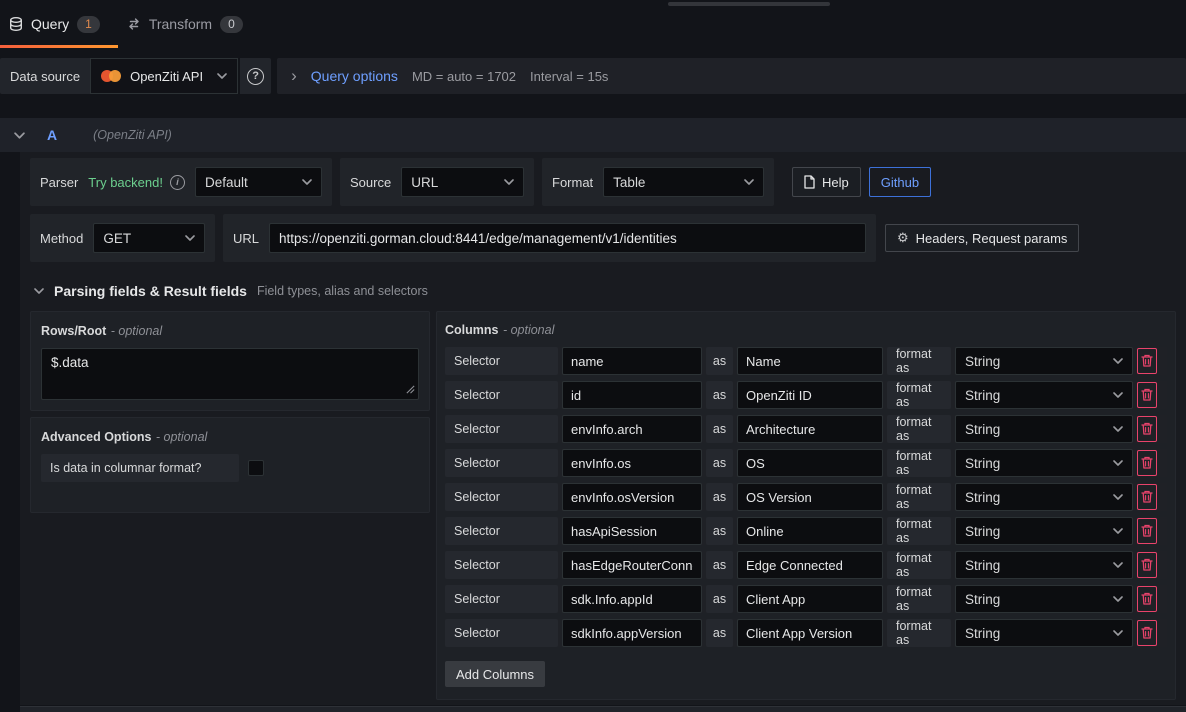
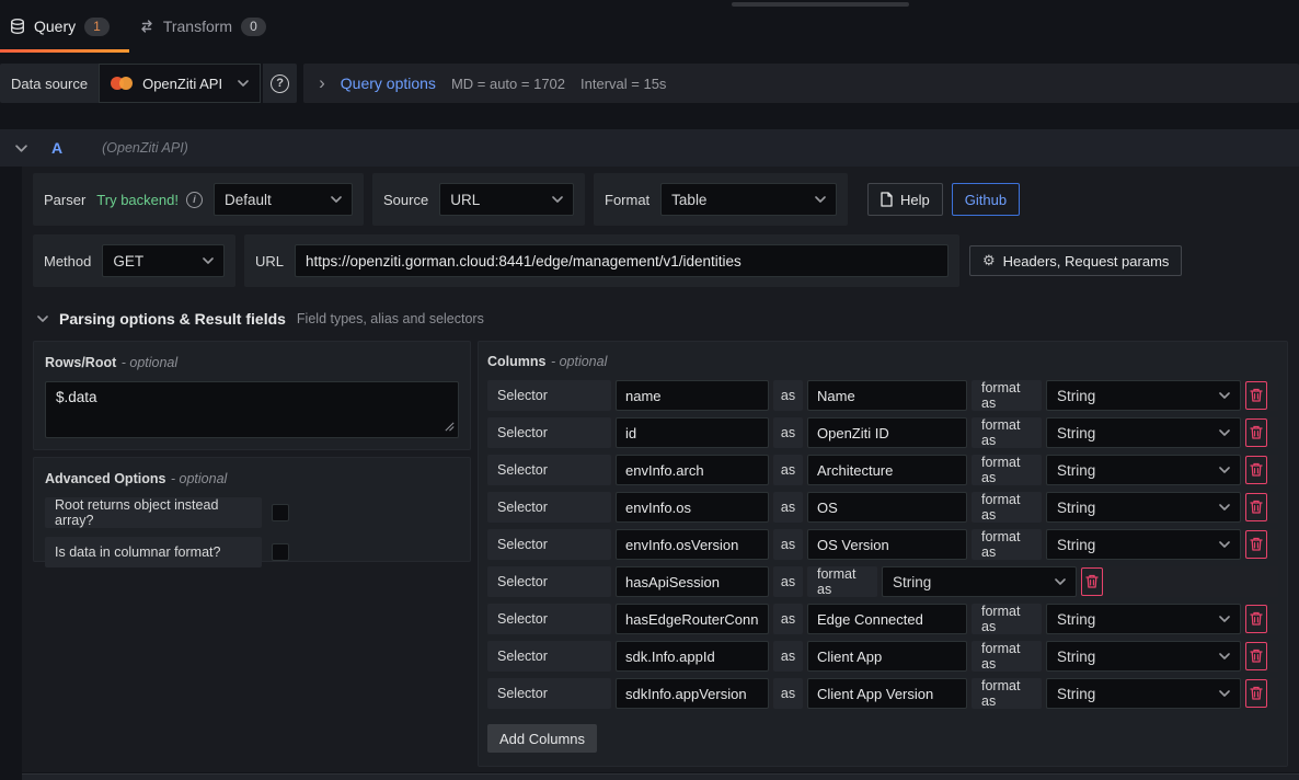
  Query
  1
  Transform
  0
  Data source
  OpenZiti API
  ?
  ›
  Query options
  MD = auto = 1702
  Interval = 15s
  A
  (OpenZiti API)
  Parser
  Try backend!
  i
  Default
  Source
  URL
  Format
  Table
  Help
  Github
  Method
  GET
  URL
  https://openziti.gorman.cloud:8441/edge/management/v1/identities
  ⚙
  Headers, Request params
- Parsing fields & Result fields
+ Parsing options & Result fields
  Field types, alias and selectors
  Rows/Root - optional
  $.data
  Advanced Options - optional
+ Root returns object instead array?
  Is data in columnar format?
  Columns - optional
  Selector
  name
  as
  Name
  format as
  String
  Selector
  id
  as
  OpenZiti ID
  format as
  String
  Selector
  envInfo.arch
  as
  Architecture
  format as
  String
  Selector
  envInfo.os
  as
  OS
  format as
  String
  Selector
  envInfo.osVersion
  as
  OS Version
  format as
  String
  Selector
  hasApiSession
  as
- Online
  format as
  String
  Selector
  hasEdgeRouterConn
  as
  Edge Connected
  format as
  String
  Selector
  sdk.Info.appId
  as
  Client App
  format as
  String
  Selector
  sdkInfo.appVersion
  as
  Client App Version
  format as
  String
  Add Columns
